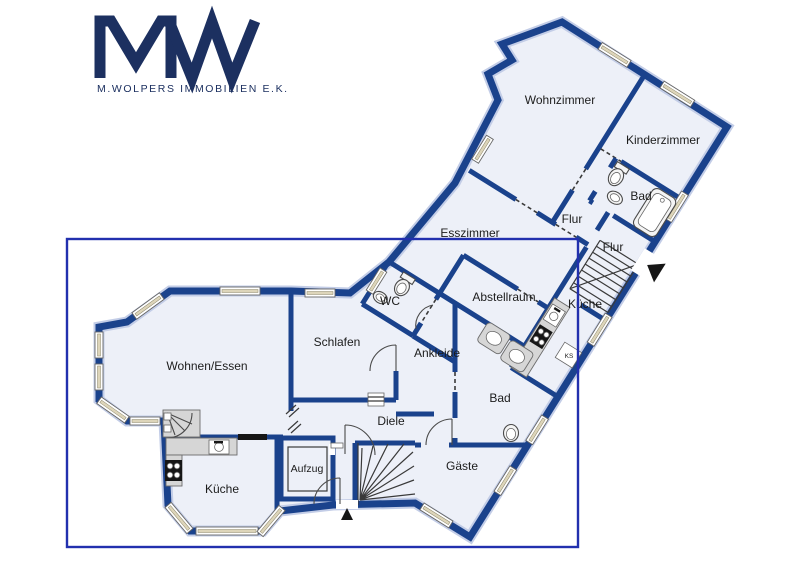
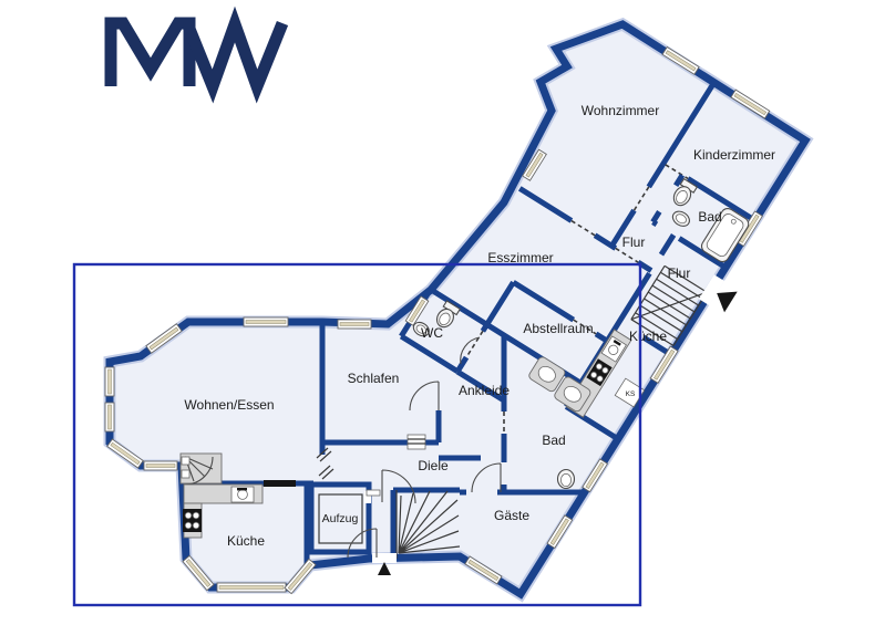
- M.WOLPERS IMMOBILIEN E.K.
  Wohnzimmer
  Kinderzimmer
  Bad
  Flur
  Flur
  Esszimmer
  Abstellraum
  Küche
  WC
  Schlafen
  Ankleide
  Wohnen/Essen
  Bad
  Diele
  Gäste
  Aufzug
  Küche
